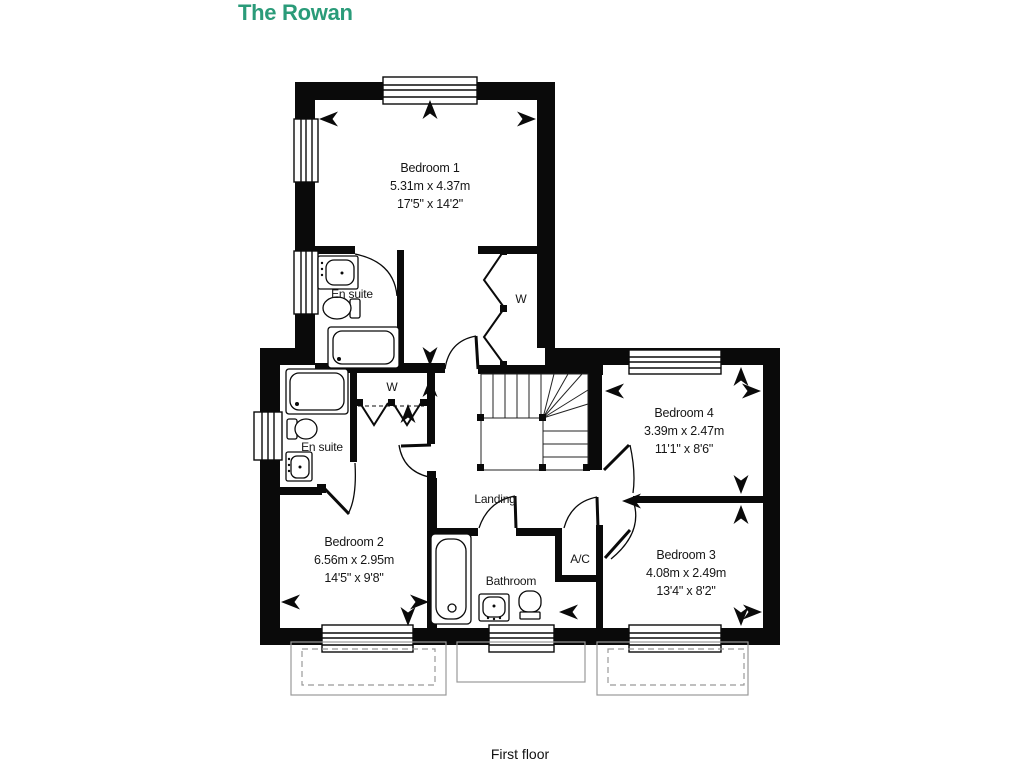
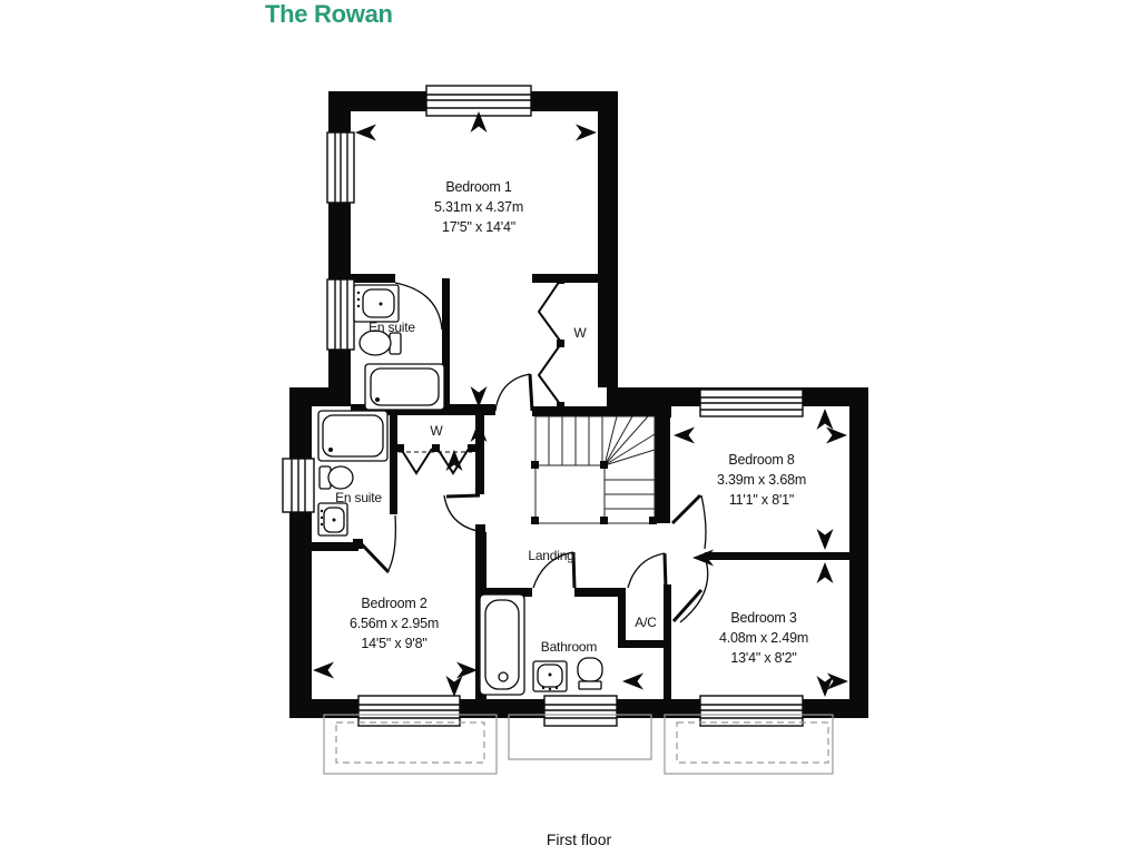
  The Rowan
  Bedroom 1
  5.31m x 4.37m
- 17'5" x 14'2"
+ 17'5" x 14'4"
- Bedroom 4
+ Bedroom 8
- 3.39m x 2.47m
+ 3.39m x 3.68m
- 11'1" x 8'6"
+ 11'1" x 8'1"
  Bedroom 2
  6.56m x 2.95m
  14'5" x 9'8"
  Bedroom 3
  4.08m x 2.49m
  13'4" x 8'2"
  En suite
  W
  En suite
  W
  Landing
  Bathroom
  A/C
  First floor
